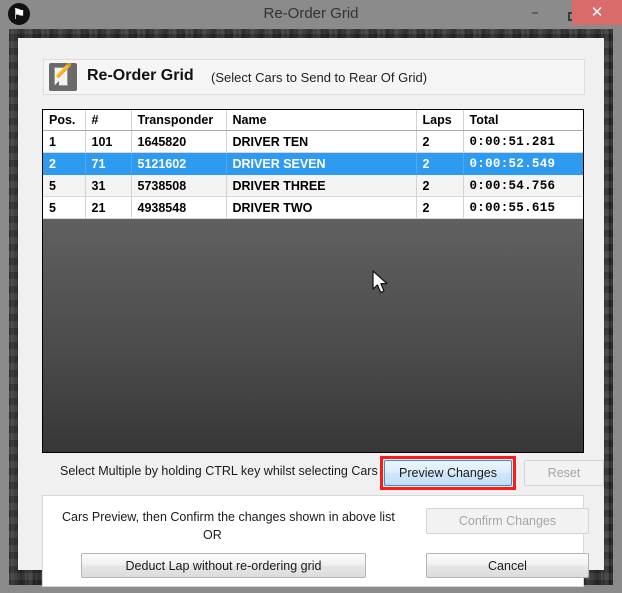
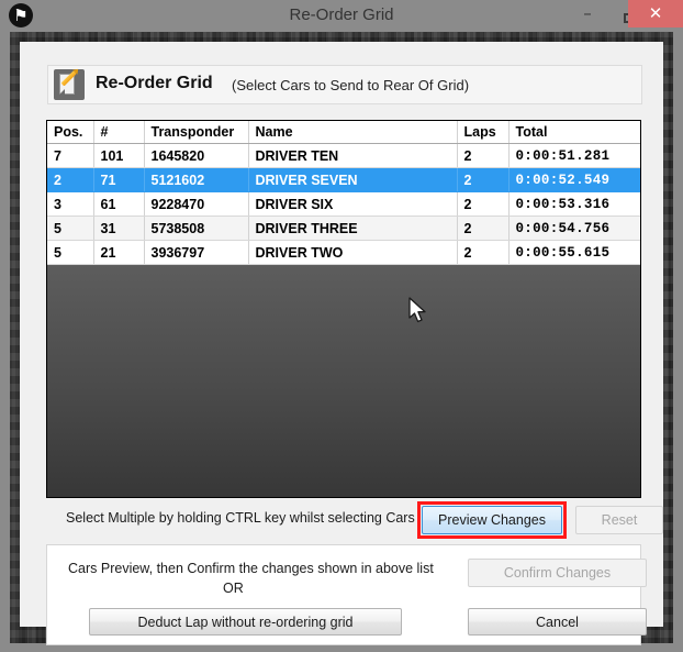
  ⚑
  Re-Order Grid
  –
  ✕
  Re-Order Grid
  (Select Cars to Send to Rear Of Grid)
  Pos.	#	Transponder	Name	Laps	Total
- 1	101	1645820	DRIVER TEN	2	0:00:51.281
+ 7	101	1645820	DRIVER TEN	2	0:00:51.281
  2	71	5121602	DRIVER SEVEN	2	0:00:52.549
+ 3	61	9228470	DRIVER SIX	2	0:00:53.316
  5	31	5738508	DRIVER THREE	2	0:00:54.756
- 5	21	4938548	DRIVER TWO	2	0:00:55.615
+ 5	21	3936797	DRIVER TWO	2	0:00:55.615
  Select Multiple by holding CTRL key whilst selecting Cars
  Preview Changes
  Reset
  Cars Preview, then Confirm the changes shown in above list
  OR
  Deduct Lap without re-ordering grid
  Confirm Changes
  Cancel
